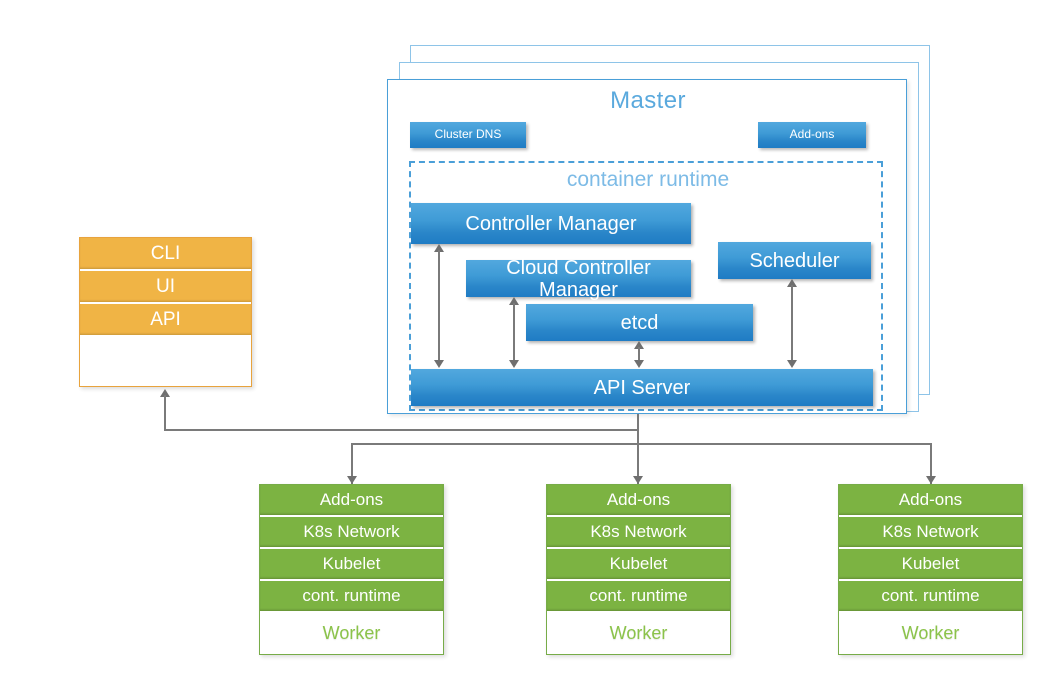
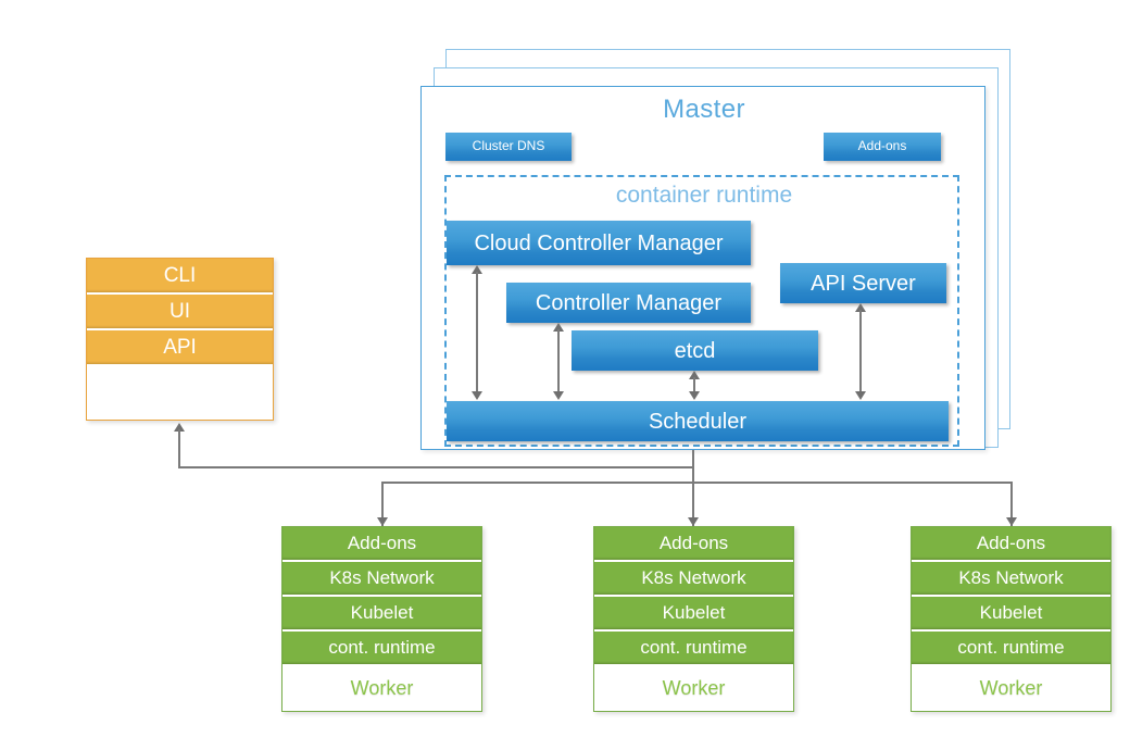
  Master
  Cluster DNS
  Add-ons
  container runtime
- Controller Manager
+ Cloud Controller Manager
- Scheduler
+ API Server
- Cloud Controller Manager
+ Controller Manager
  etcd
- API Server
+ Scheduler
  CLI
  UI
  API
  Add-ons
  K8s Network
  Kubelet
  cont. runtime
  Worker
  Add-ons
  K8s Network
  Kubelet
  cont. runtime
  Worker
  Add-ons
  K8s Network
  Kubelet
  cont. runtime
  Worker
